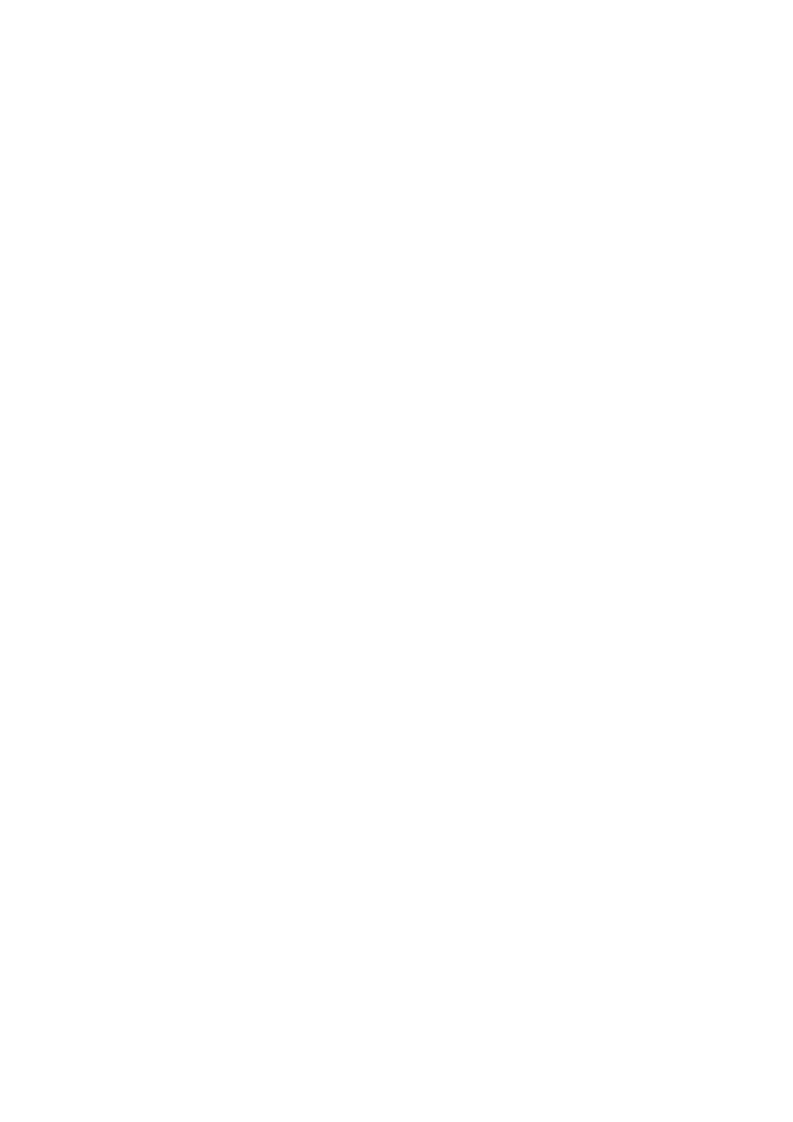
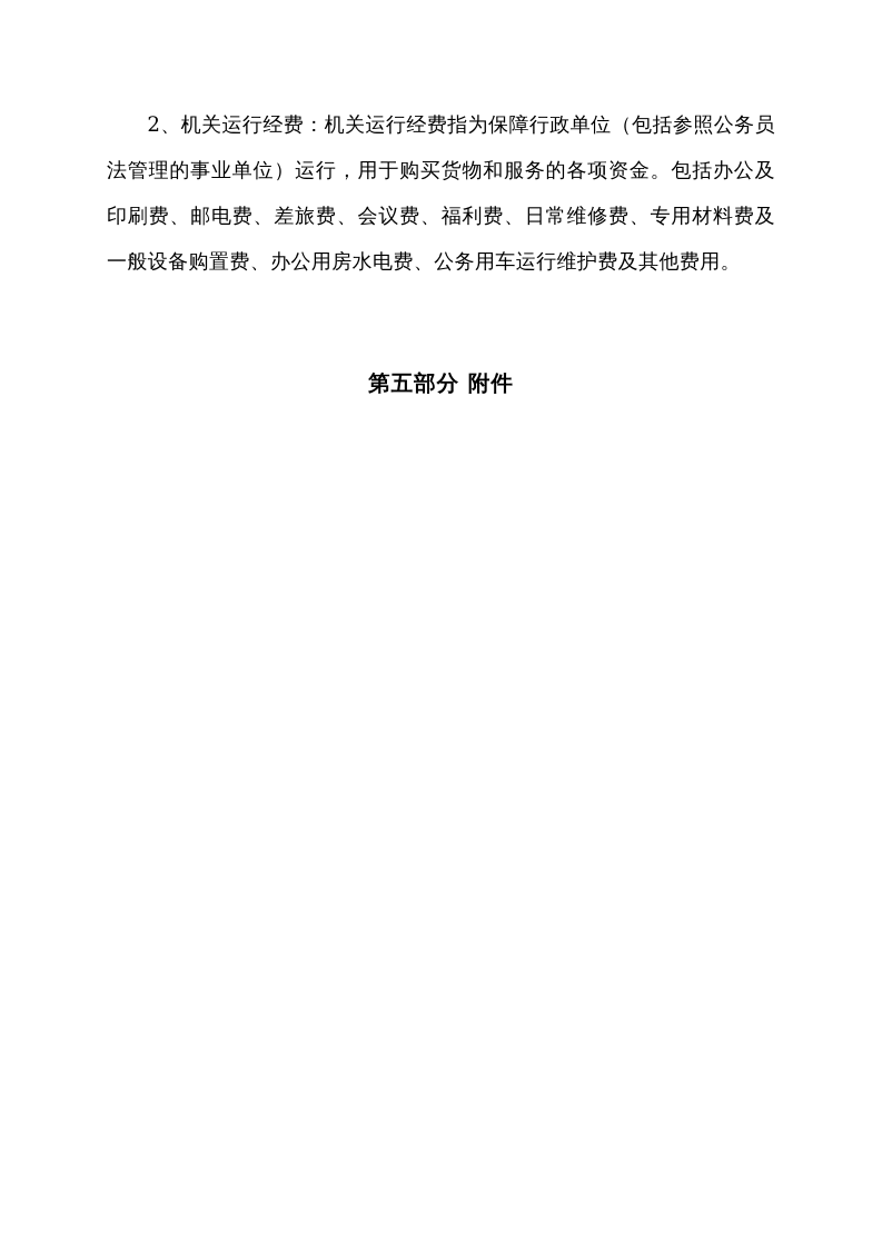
+ 2、机关运行经费：机关运行经费指为保障行政单位（包括参照公务员法管理的事业单位）运行，用于购买货物和服务的各项资金。包括办公及印刷费、邮电费、差旅费、会议费、福利费、日常维修费、专用材料费及一般设备购置费、办公用房水电费、公务用车运行维护费及其他费用。
+ 第五部分 附件
